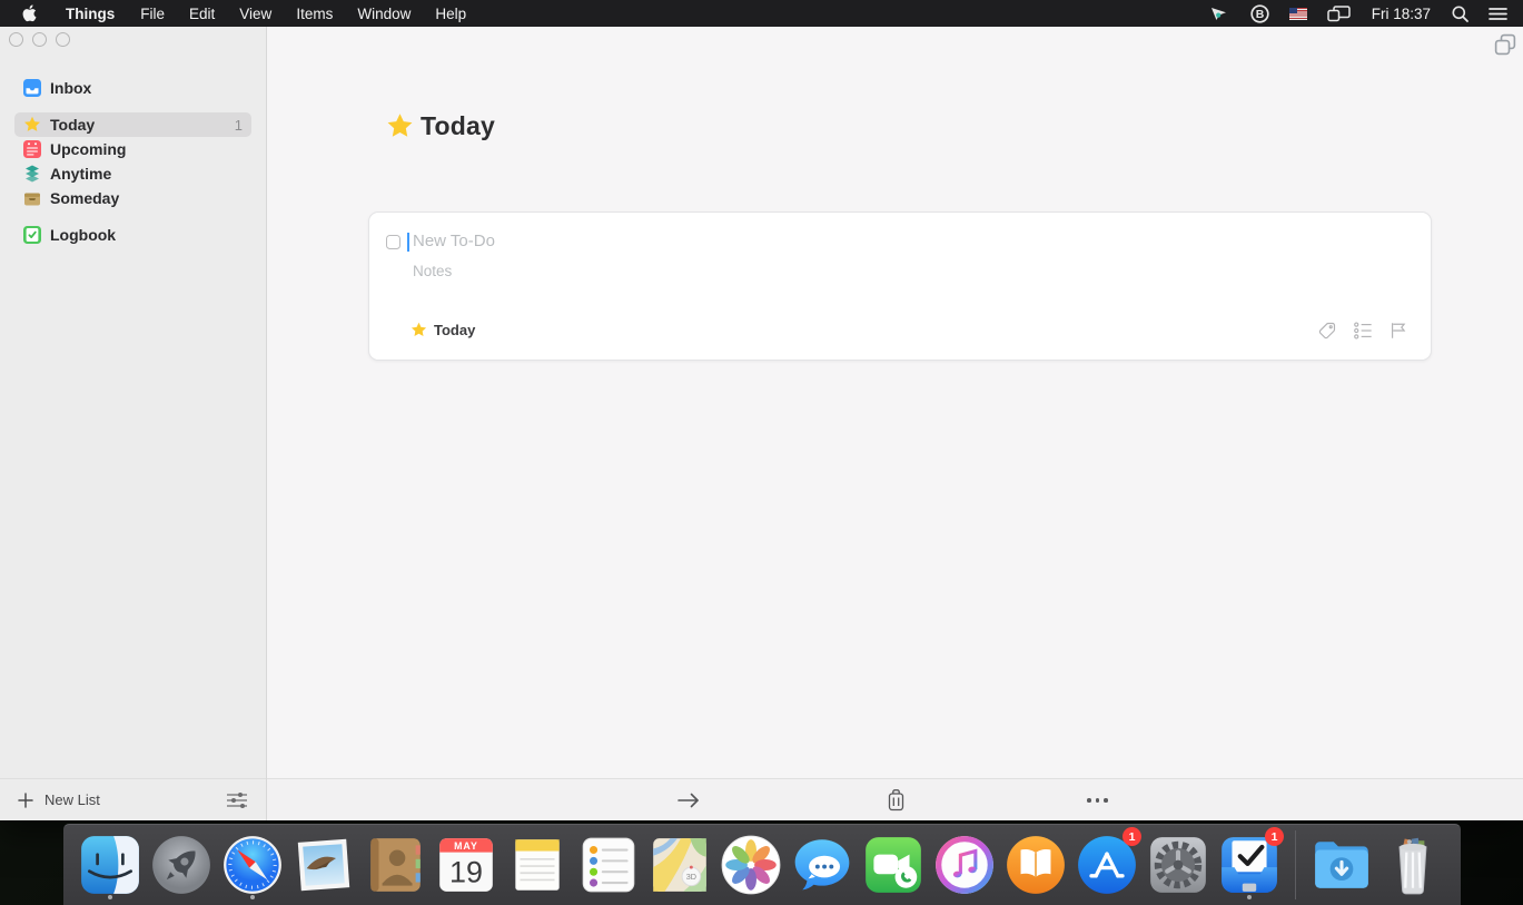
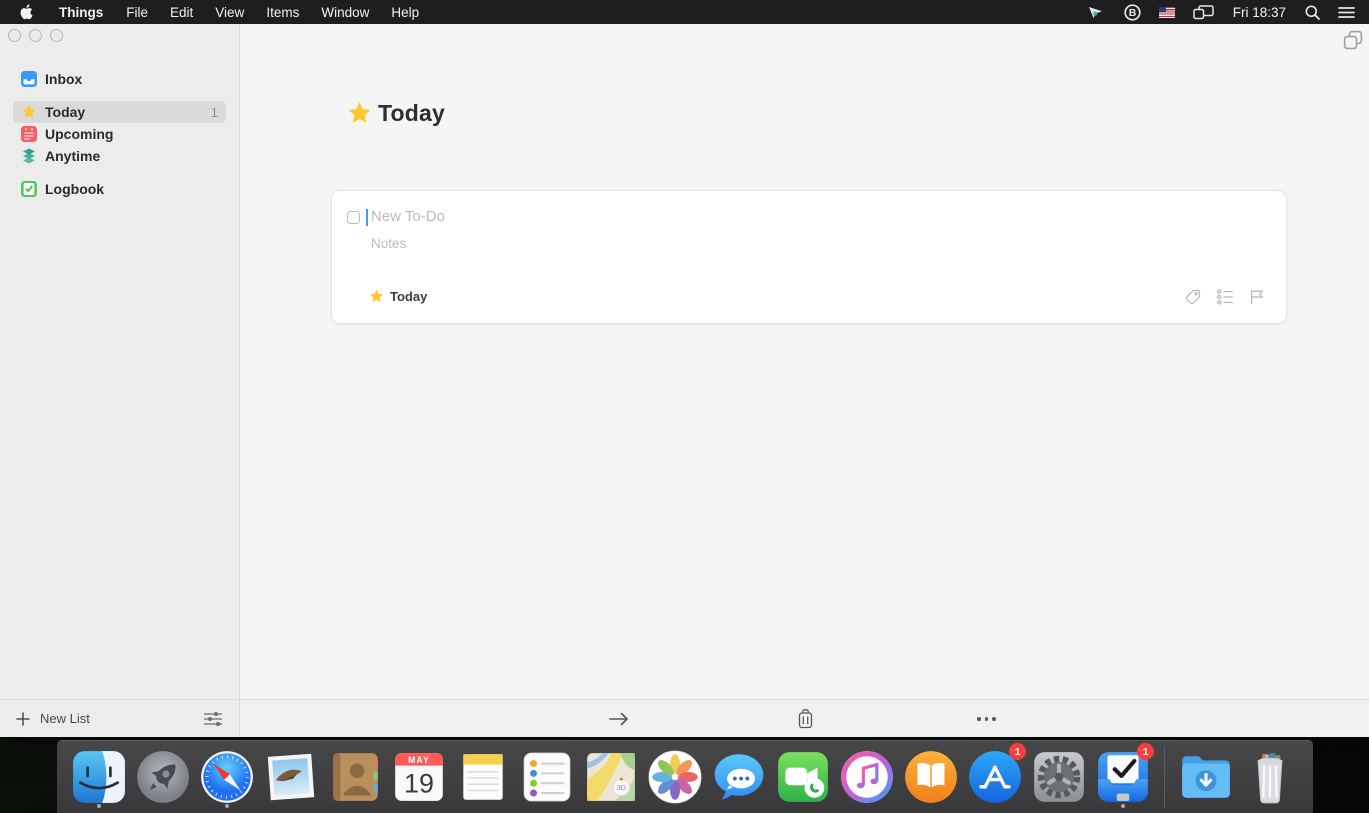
  Things
  File
  Edit
  View
  Items
  Window
  Help
  B
  Fri 18:37
  Inbox
  Today
  1
  Upcoming
  Anytime
- Someday
  Logbook
  New List
  Today
  New To-Do
  Notes
  Today
  MAY
  19
  3D
  1
  1
